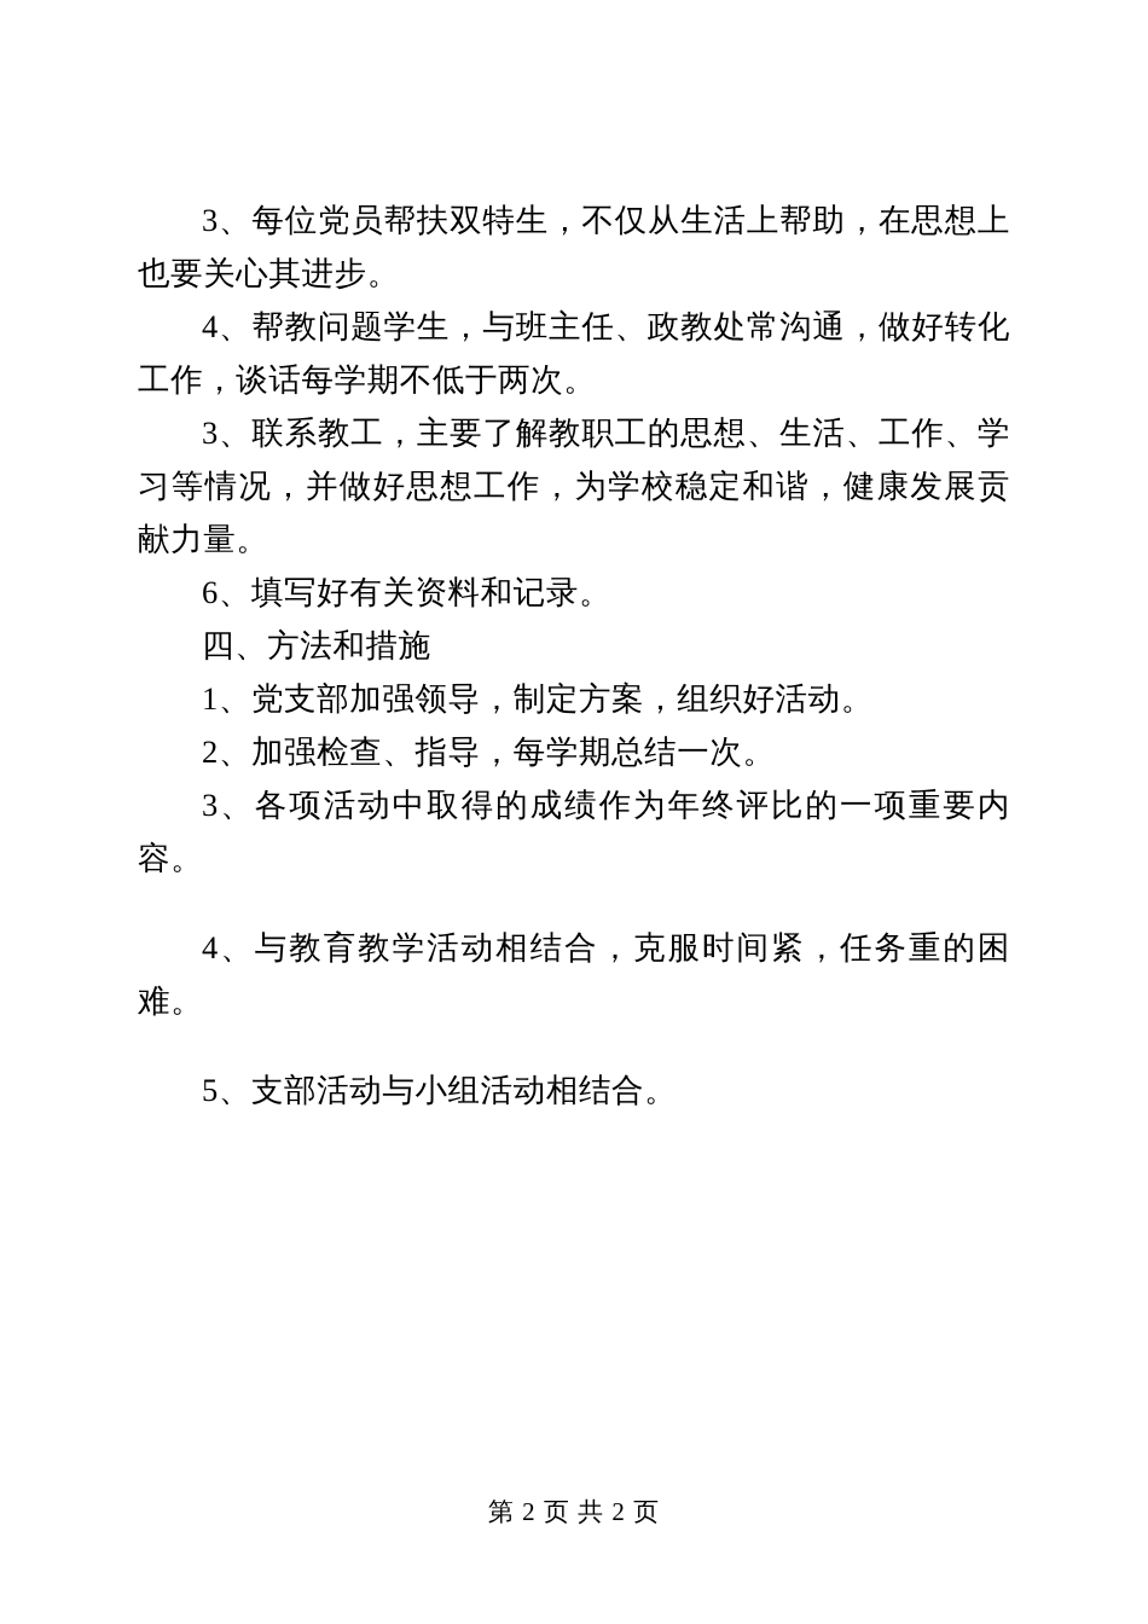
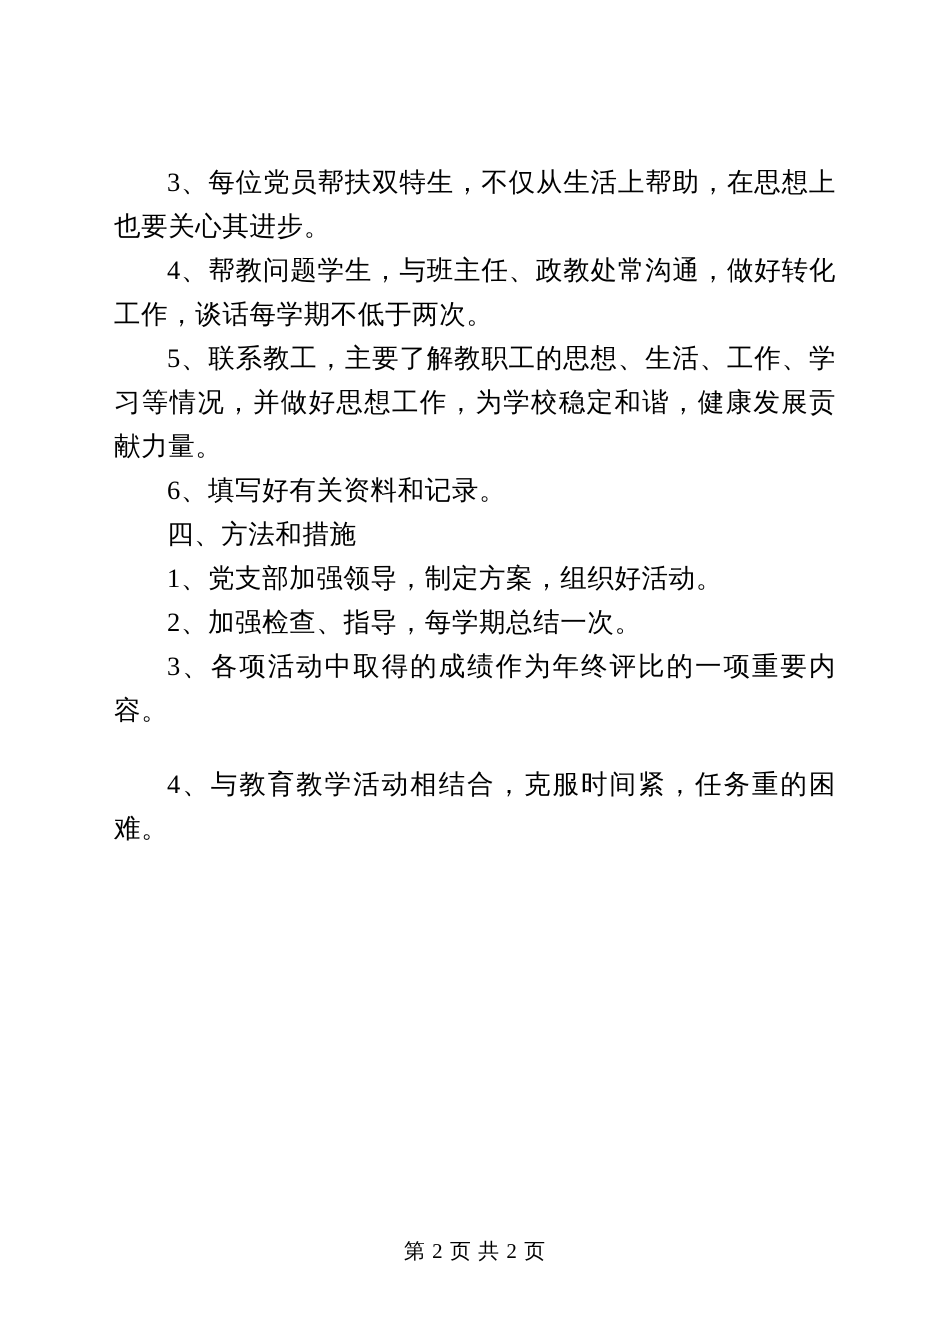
  3、每位党员帮扶双特生，不仅从生活上帮助，在思想上也要关心其进步。
  4、帮教问题学生，与班主任、政教处常沟通，做好转化工作，谈话每学期不低于两次。
- 3、联系教工，主要了解教职工的思想、生活、工作、学习等情况，并做好思想工作，为学校稳定和谐，健康发展贡献力量。
+ 5、联系教工，主要了解教职工的思想、生活、工作、学习等情况，并做好思想工作，为学校稳定和谐，健康发展贡献力量。
  6、填写好有关资料和记录。
  四、方法和措施
  1、党支部加强领导，制定方案，组织好活动。
  2、加强检查、指导，每学期总结一次。
  3、各项活动中取得的成绩作为年终评比的一项重要内容。
  4、与教育教学活动相结合，克服时间紧，任务重的困难。
- 5、支部活动与小组活动相结合。
  第 2 页 共 2 页
